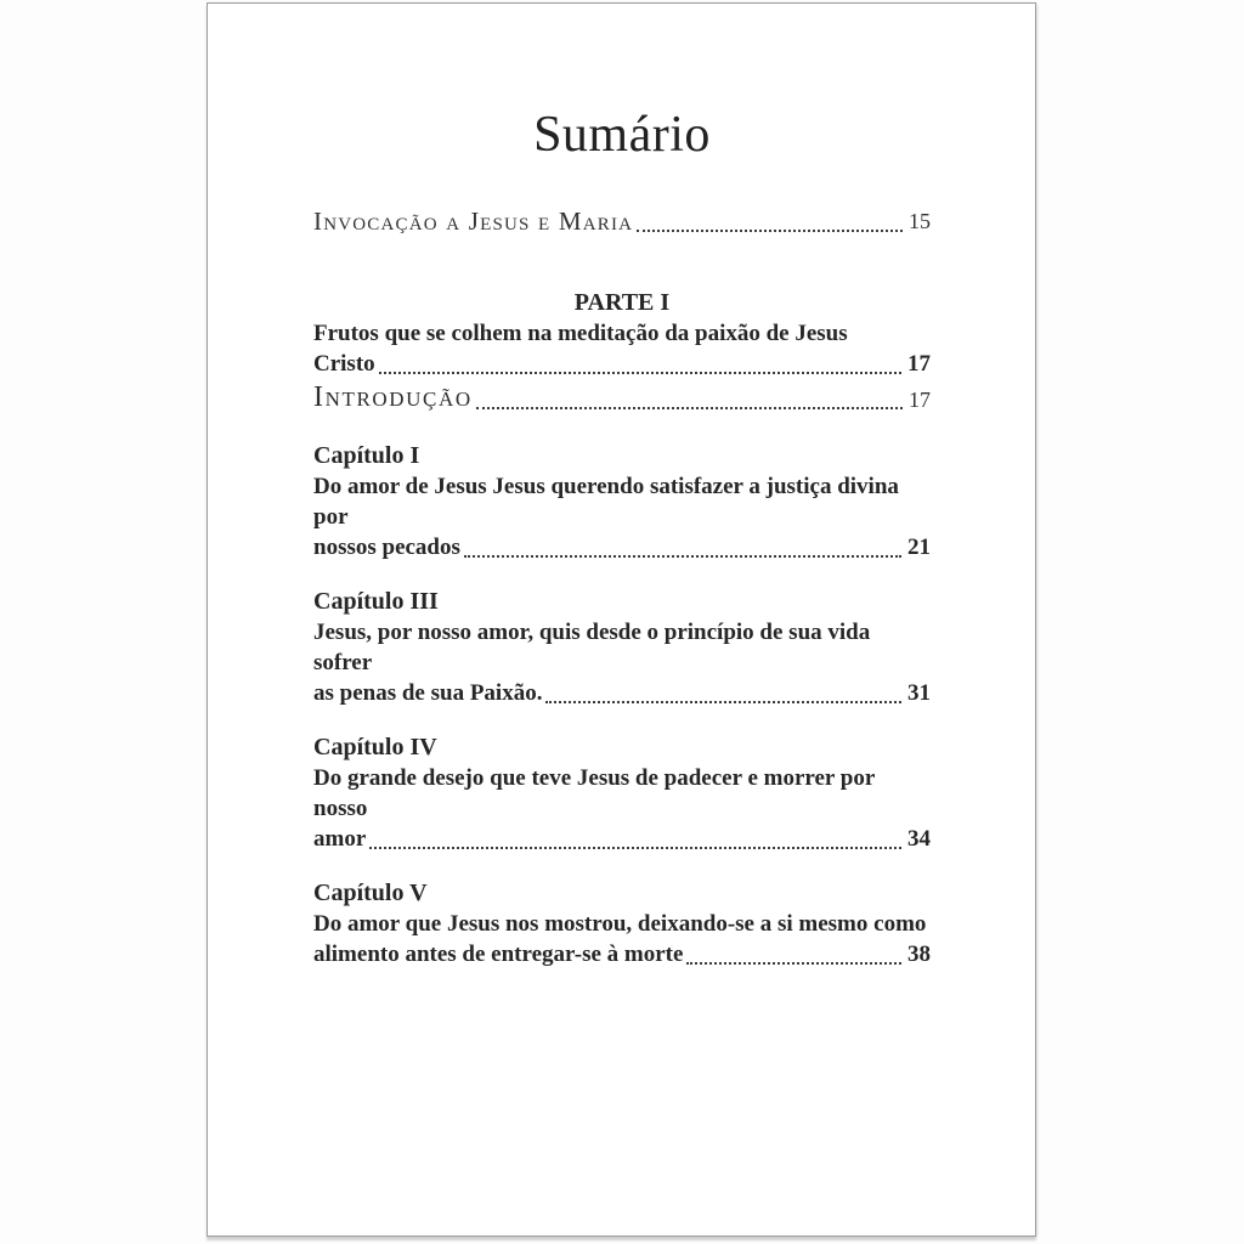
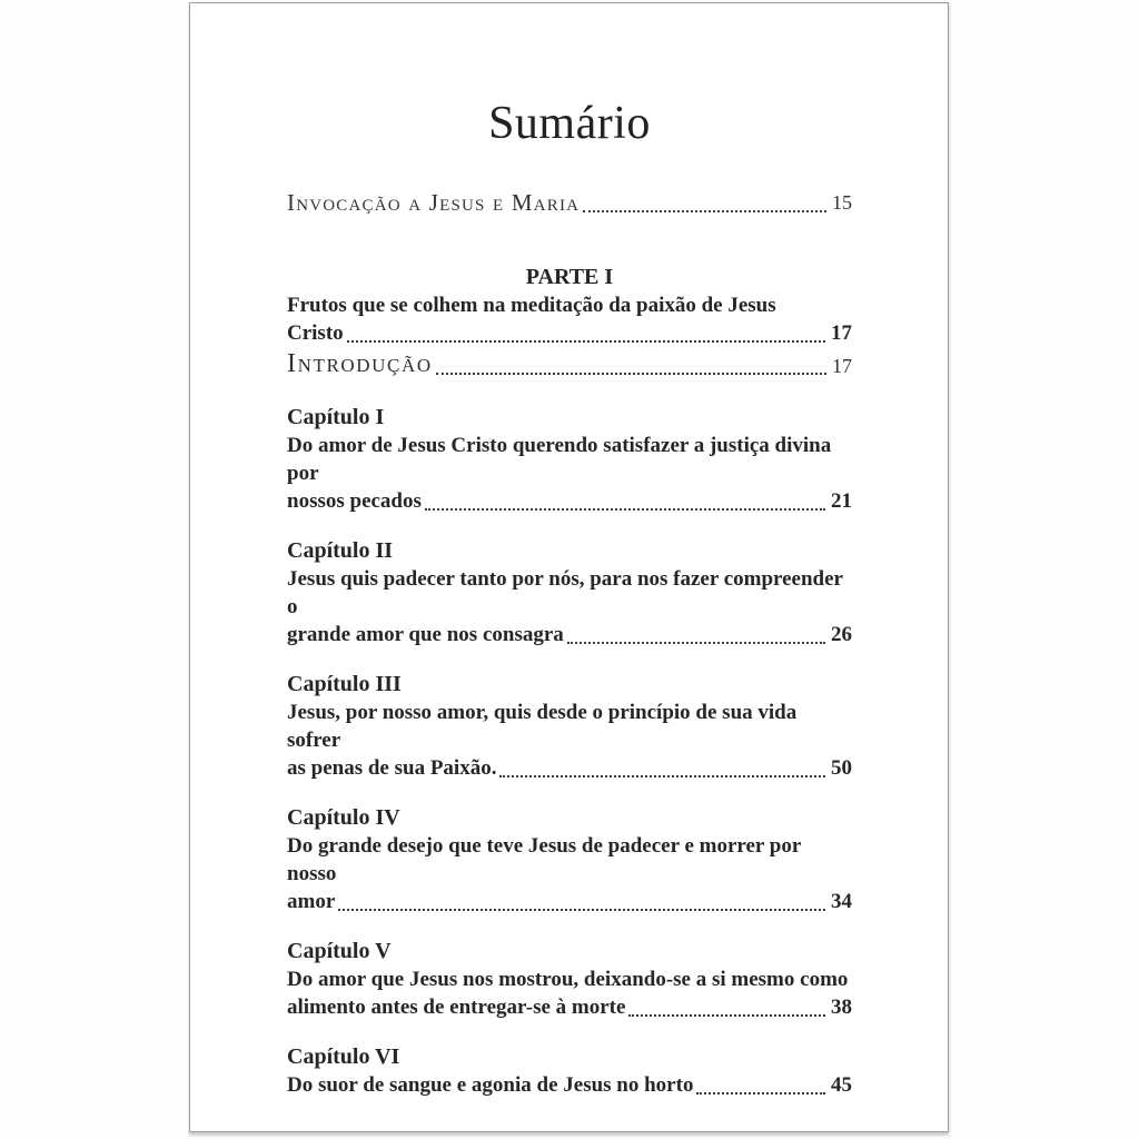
  Sumário
  Invocação a Jesus e Maria
  15
  PARTE I
  Frutos que se colhem na meditação da paixão de Jesus
  Cristo
  17
  Introdução
  17
  Capítulo I
- Do amor de Jesus Jesus querendo satisfazer a justiça divina por
+ Do amor de Jesus Cristo querendo satisfazer a justiça divina por
  nossos pecados
  21
+ Capítulo II
+ Jesus quis padecer tanto por nós, para nos fazer compreender o
+ grande amor que nos consagra
+ 26
  Capítulo III
  Jesus, por nosso amor, quis desde o princípio de sua vida sofrer
  as penas de sua Paixão.
- 31
+ 50
  Capítulo IV
  Do grande desejo que teve Jesus de padecer e morrer por nosso
  amor
  34
  Capítulo V
  Do amor que Jesus nos mostrou, deixando-se a si mesmo como
  alimento antes de entregar-se à morte
  38
+ Capítulo VI
+ Do suor de sangue e agonia de Jesus no horto
+ 45
